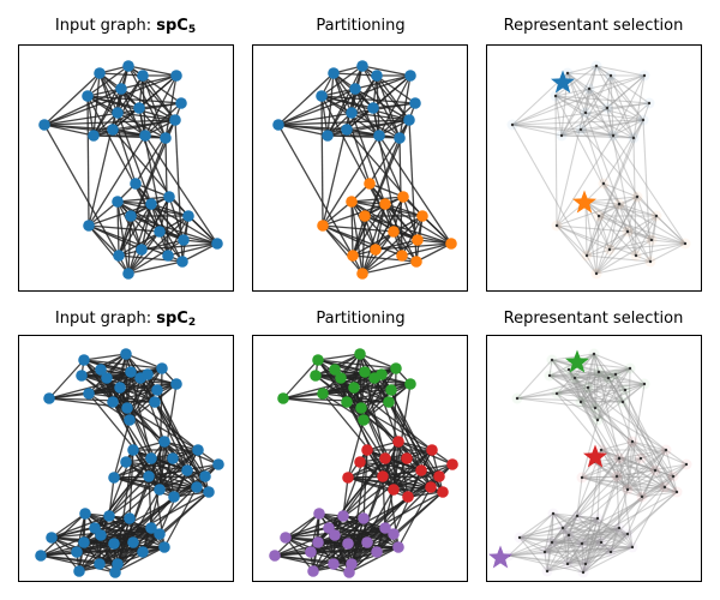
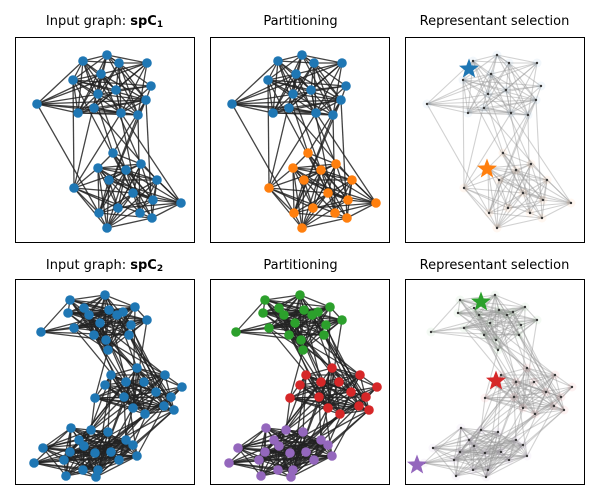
- Input graph: spC5
+ Input graph: spC1
  Partitioning
  Representant selection
  Input graph: spC2
  Partitioning
  Representant selection
